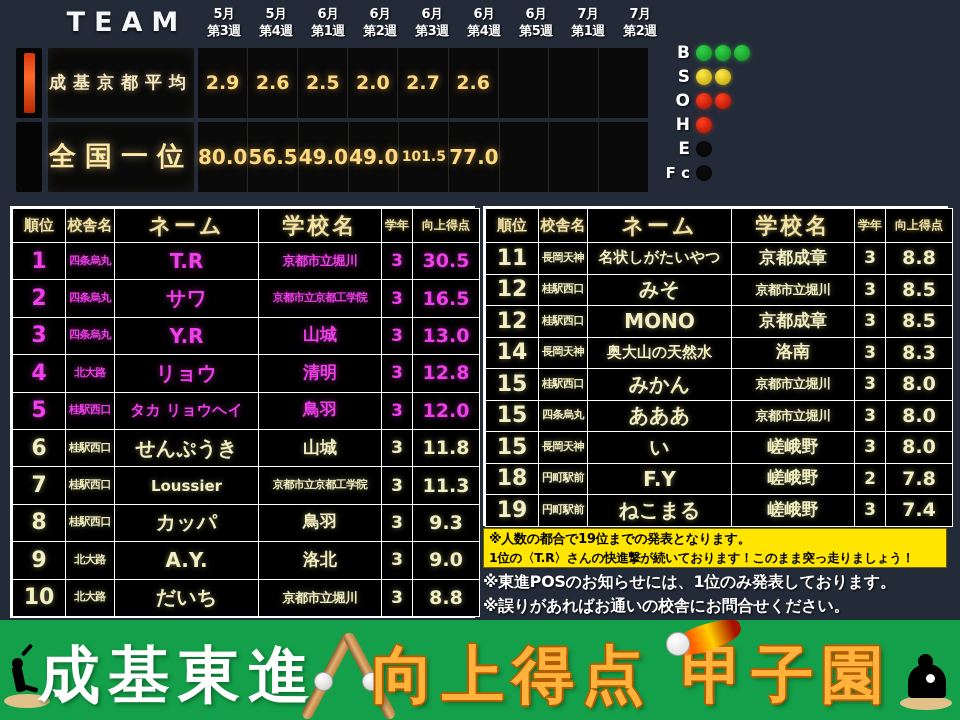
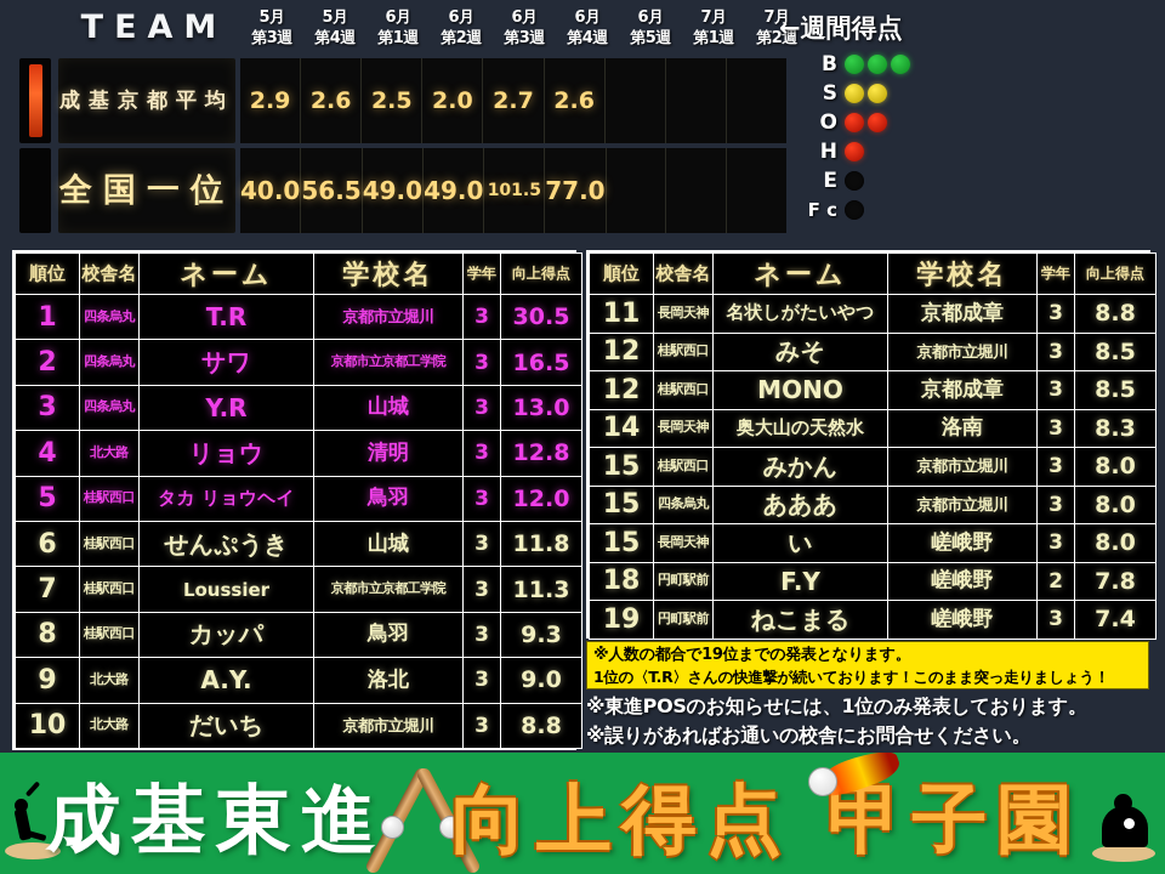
  TEAM
  5月
  第3週
  5月
  第4週
  6月
  第1週
  6月
  第2週
  6月
  第3週
  6月
  第4週
  6月
  第5週
  7月
  第1週
  7月
  第2週
  成基京都平均
  2.9
  2.6
  2.5
  2.0
  2.7
  2.6
  全国一位
- 80.0
+ 40.0
  56.5
  49.0
  49.0
  101.5
  77.0
+ ←週間得点
  B
  S
  O
  H
  E
  F c
  順位	校舎名	ネーム	学校名	学年	向上得点
  1	四条烏丸	T.R	京都市立堀川	3	30.5
  2	四条烏丸	サワ	京都市立京都工学院	3	16.5
  3	四条烏丸	Y.R	山城	3	13.0
  4	北大路	リョウ	清明	3	12.8
  5	桂駅西口	タカ リョウヘイ	鳥羽	3	12.0
  6	桂駅西口	せんぷうき	山城	3	11.8
  7	桂駅西口	Loussier	京都市立京都工学院	3	11.3
  8	桂駅西口	カッパ	鳥羽	3	9.3
  9	北大路	A.Y.	洛北	3	9.0
  10	北大路	だいち	京都市立堀川	3	8.8
  順位	校舎名	ネーム	学校名	学年	向上得点
  11	長岡天神	名状しがたいやつ	京都成章	3	8.8
  12	桂駅西口	みそ	京都市立堀川	3	8.5
  12	桂駅西口	MONO	京都成章	3	8.5
  14	長岡天神	奥大山の天然水	洛南	3	8.3
  15	桂駅西口	みかん	京都市立堀川	3	8.0
  15	四条烏丸	あああ	京都市立堀川	3	8.0
  15	長岡天神	い	嵯峨野	3	8.0
  18	円町駅前	F.Y	嵯峨野	2	7.8
  19	円町駅前	ねこまる	嵯峨野	3	7.4
  ※人数の都合で19位までの発表となります。
  1位の〈T.R〉さんの快進撃が続いております！このまま突っ走りましょう！
  ※東進POSのお知らせには、1位のみ発表しております。
  ※誤りがあればお通いの校舎にお問合せください。
  成基東進
  向上得点 甲子園
